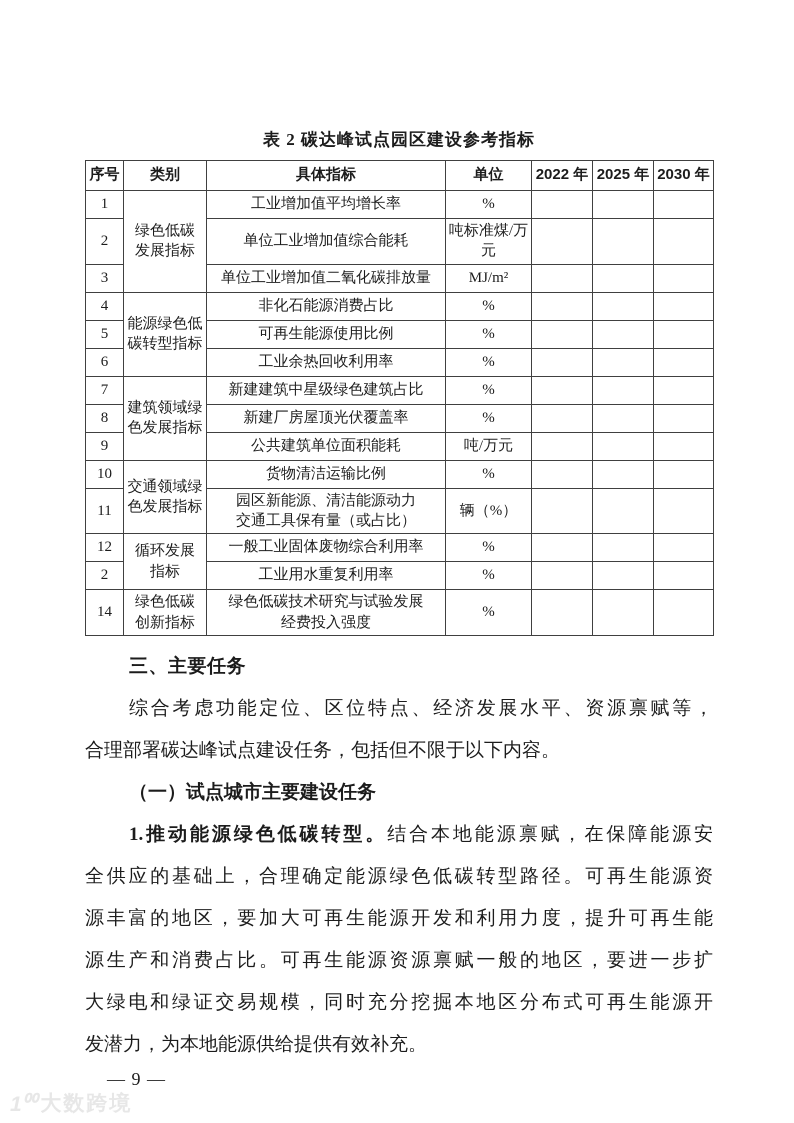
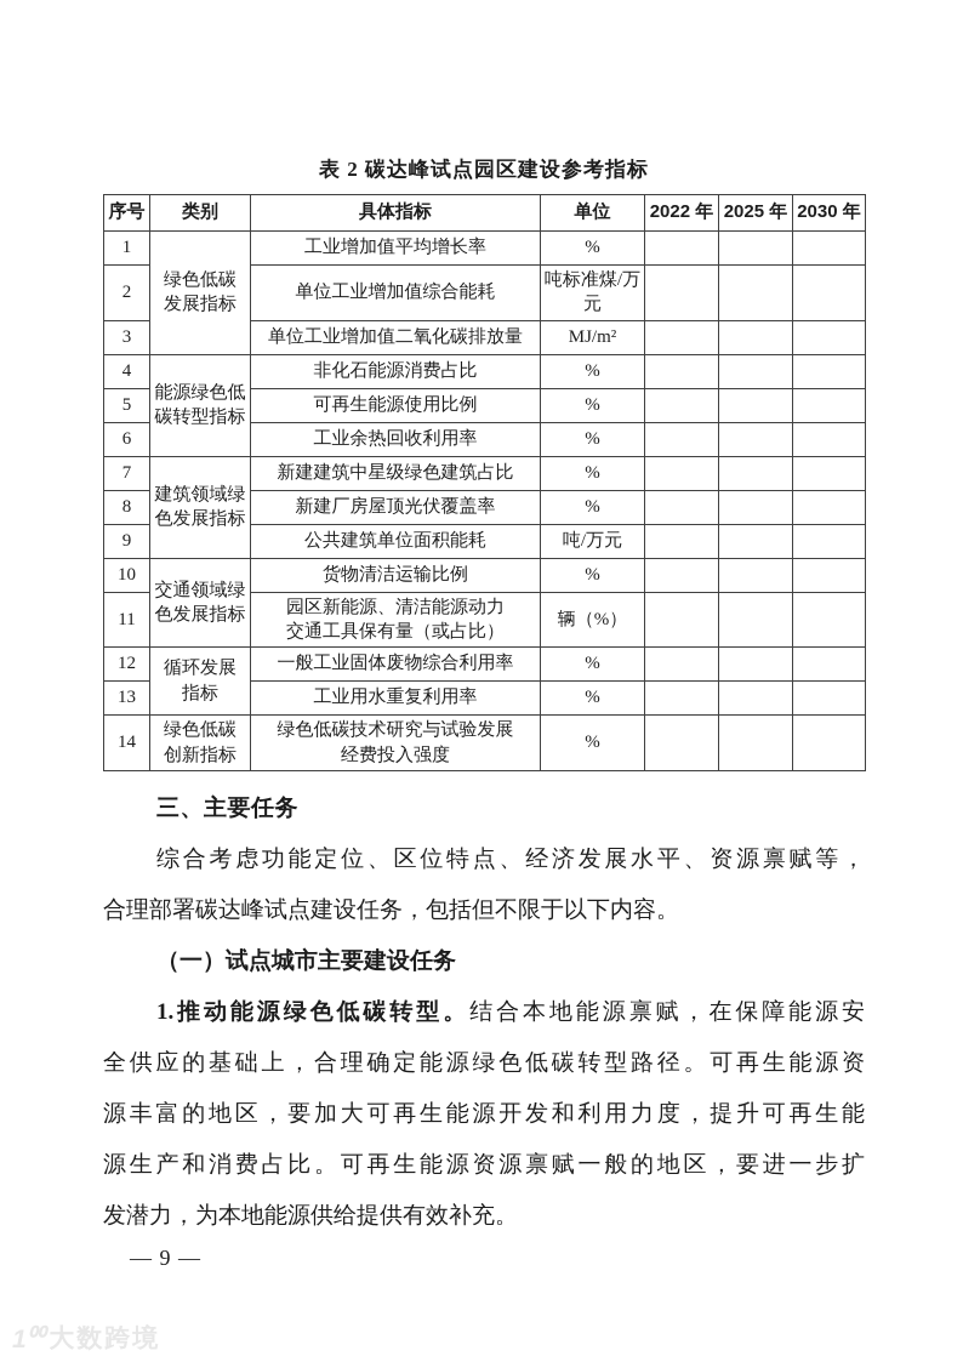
  表 2 碳达峰试点园区建设参考指标
  序号	类别	具体指标	单位	2022 年	2025 年	2030 年
  1	绿色低碳 发展指标	工业增加值平均增长率	%
  2	单位工业增加值综合能耗	吨标准煤/万元
  3	单位工业增加值二氧化碳排放量	MJ/m²
  4	能源绿色低 碳转型指标	非化石能源消费占比	%
  5	可再生能源使用比例	%
  6	工业余热回收利用率	%
  7	建筑领域绿 色发展指标	新建建筑中星级绿色建筑占比	%
  8	新建厂房屋顶光伏覆盖率	%
  9	公共建筑单位面积能耗	吨/万元
  10	交通领域绿 色发展指标	货物清洁运输比例	%
  11	园区新能源、清洁能源动力 交通工具保有量（或占比）	辆（%）
  12	循环发展 指标	一般工业固体废物综合利用率	%
- 2	工业用水重复利用率	%
+ 13	工业用水重复利用率	%
  14	绿色低碳 创新指标	绿色低碳技术研究与试验发展 经费投入强度	%
  三、主要任务
  综合考虑功能定位、区位特点、经济发展水平、资源禀赋等，
  合理部署碳达峰试点建设任务，包括但不限于以下内容。
  （一）试点城市主要建设任务
  1.推动能源绿色低碳转型。结合本地能源禀赋，在保障能源安
  全供应的基础上，合理确定能源绿色低碳转型路径。可再生能源资
  源丰富的地区，要加大可再生能源开发和利用力度，提升可再生能
  源生产和消费占比。可再生能源资源禀赋一般的地区，要进一步扩
- 大绿电和绿证交易规模，同时充分挖掘本地区分布式可再生能源开
  发潜力，为本地能源供给提供有效补充。
  — 9 —
  1⁰⁰
  大数跨境
